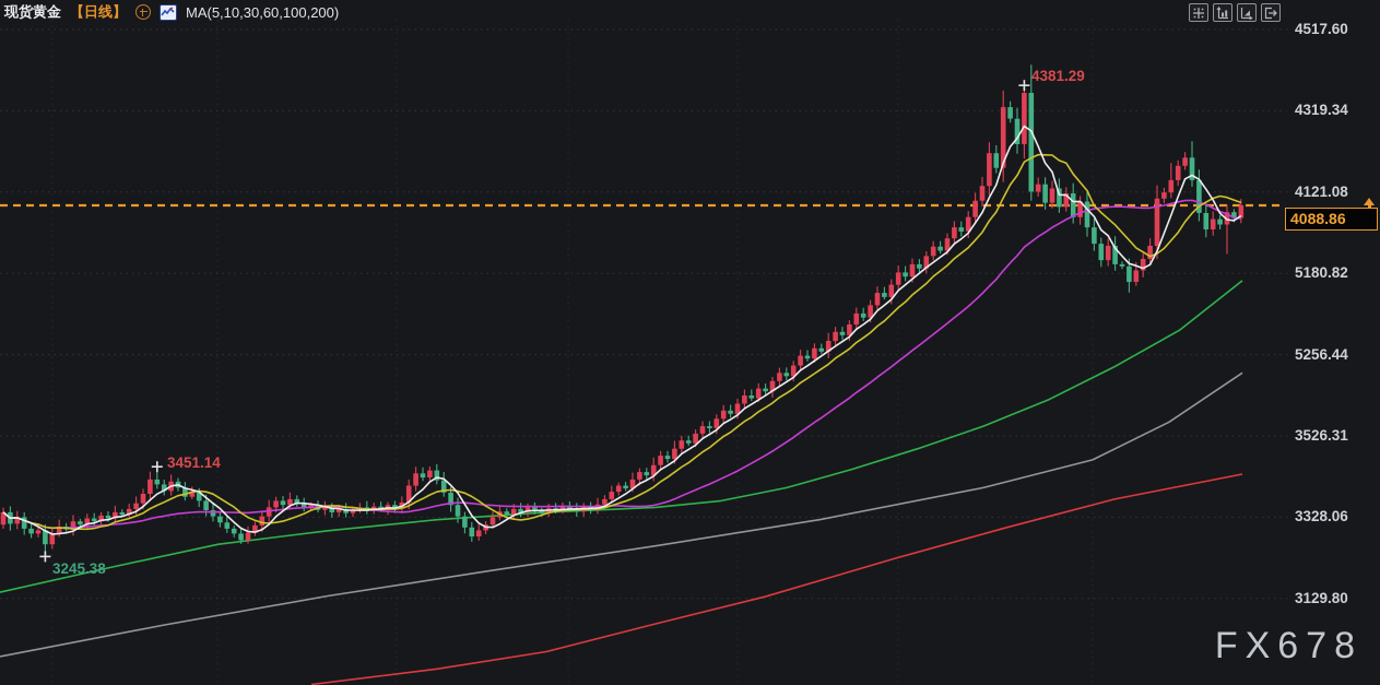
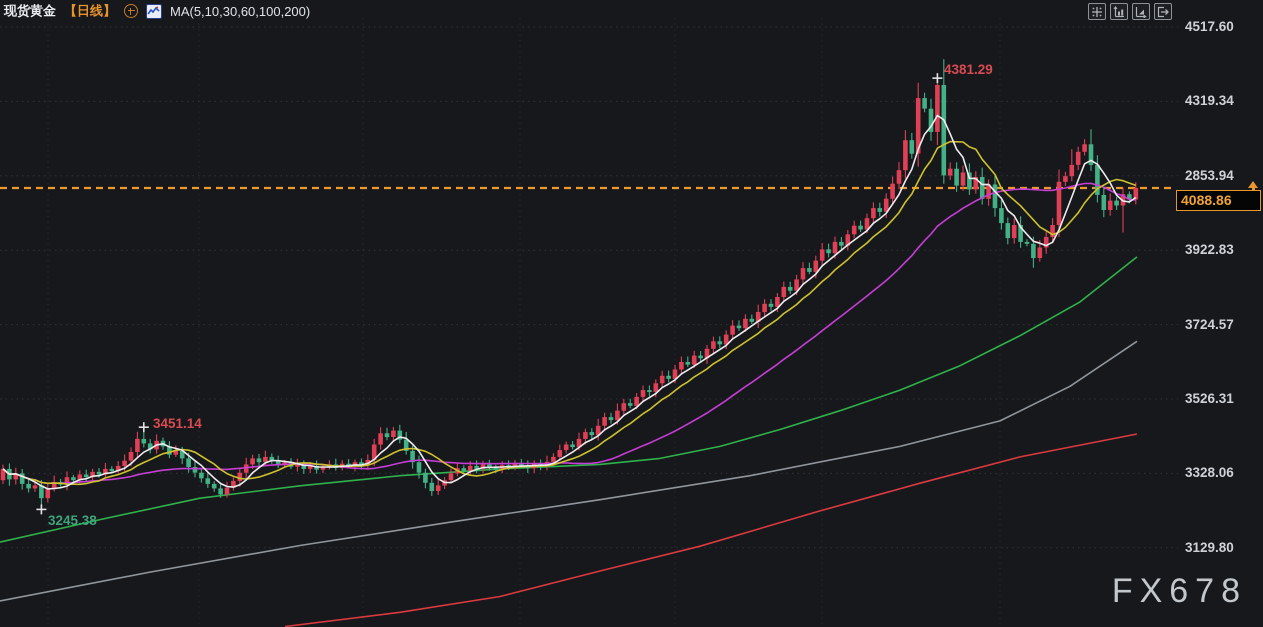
  3245.38
  3451.14
  4381.29
  现货黄金
  【日线】
  MA(5,10,30,60,100,200)
  4517.60
  4319.34
- 4121.08
+ 2853.94
- 5180.82
+ 3922.83
- 5256.44
+ 3724.57
  3526.31
  3328.06
  3129.80
  4088.86
  FX678
